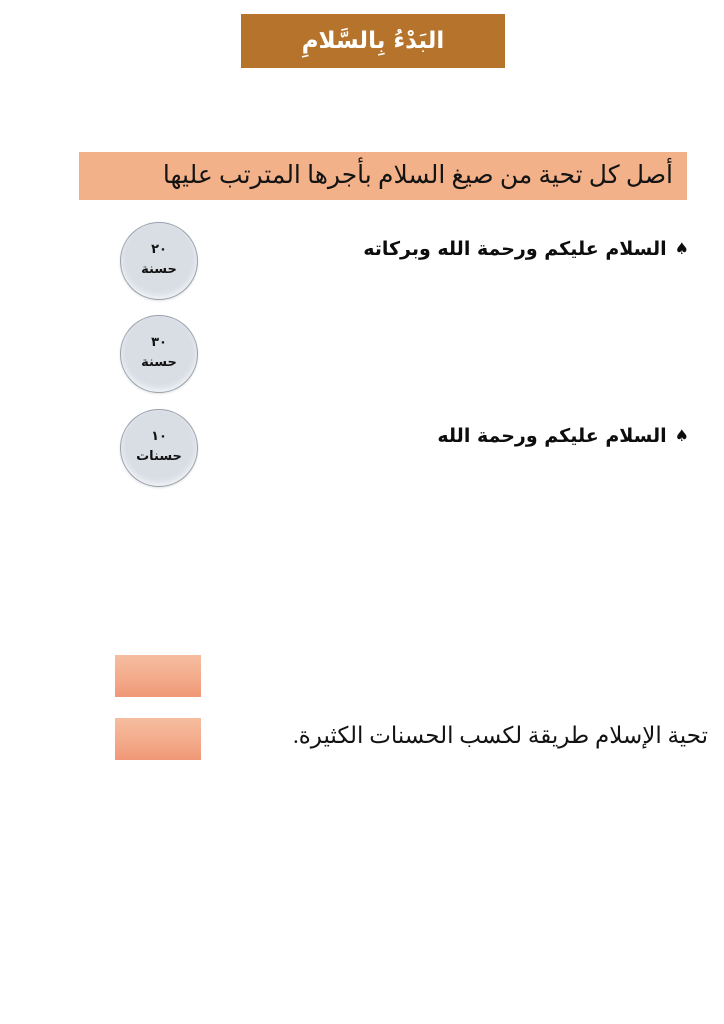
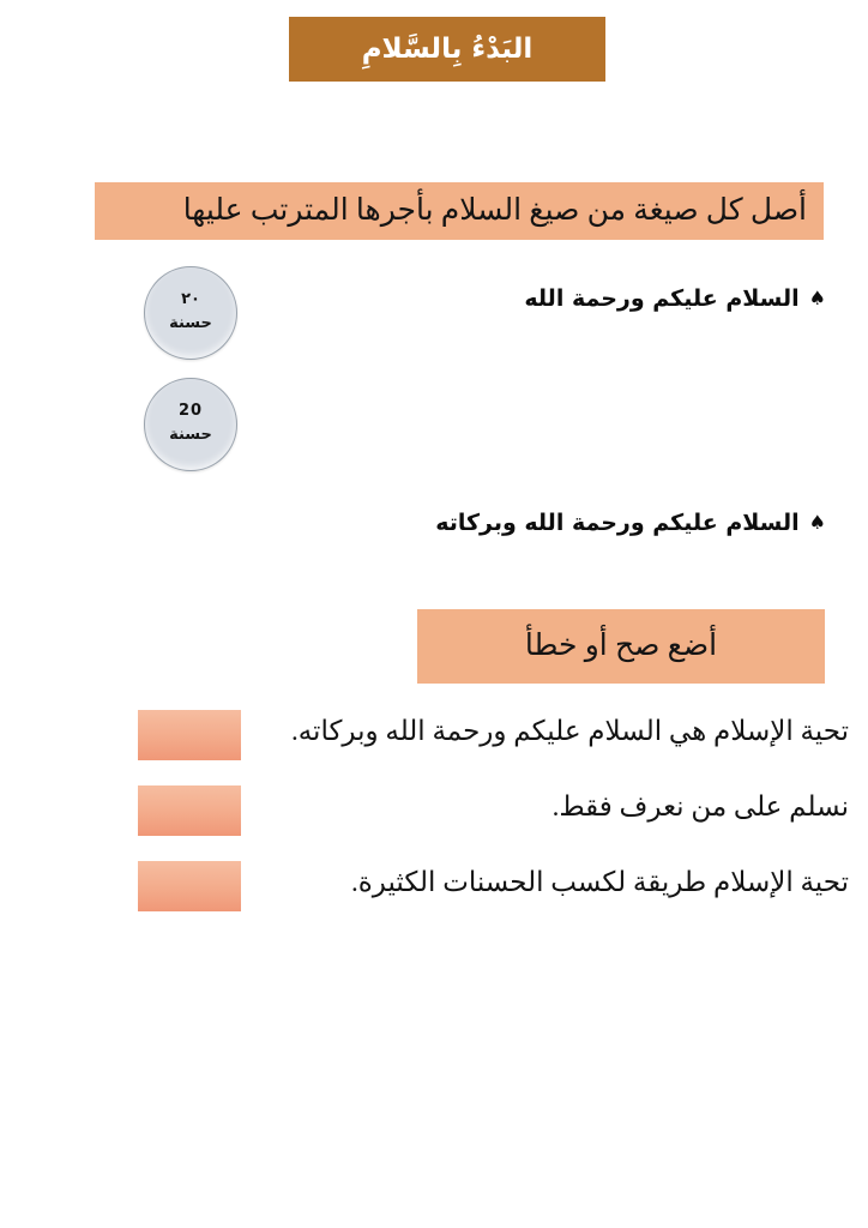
  البَدْءُ بِالسَّلامِ
- أصل كل تحية من صيغ السلام بأجرها المترتب عليها
+ أصل كل صيغة من صيغ السلام بأجرها المترتب عليها
  ٢٠
  حسنة
- ♠السلام عليكم ورحمة الله وبركاته
+ ♠السلام عليكم ورحمة الله
- ٣٠
+ 20
  حسنة
- ١٠
- حسنات
- ♠السلام عليكم ورحمة الله
+ ♠السلام عليكم ورحمة الله وبركاته
+ أضع صح أو خطأ
+ تحية الإسلام هي السلام عليكم ورحمة الله وبركاته.
+ نسلم على من نعرف فقط.
  تحية الإسلام طريقة لكسب الحسنات الكثيرة.
